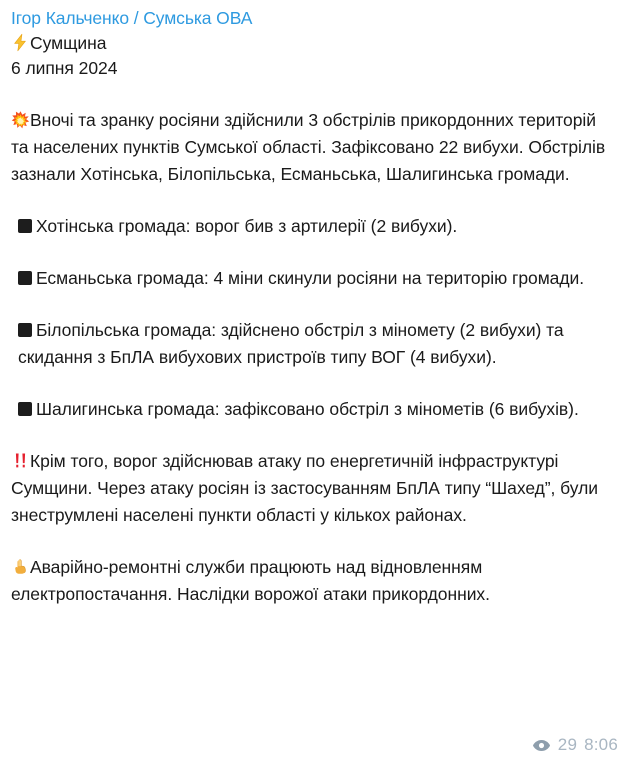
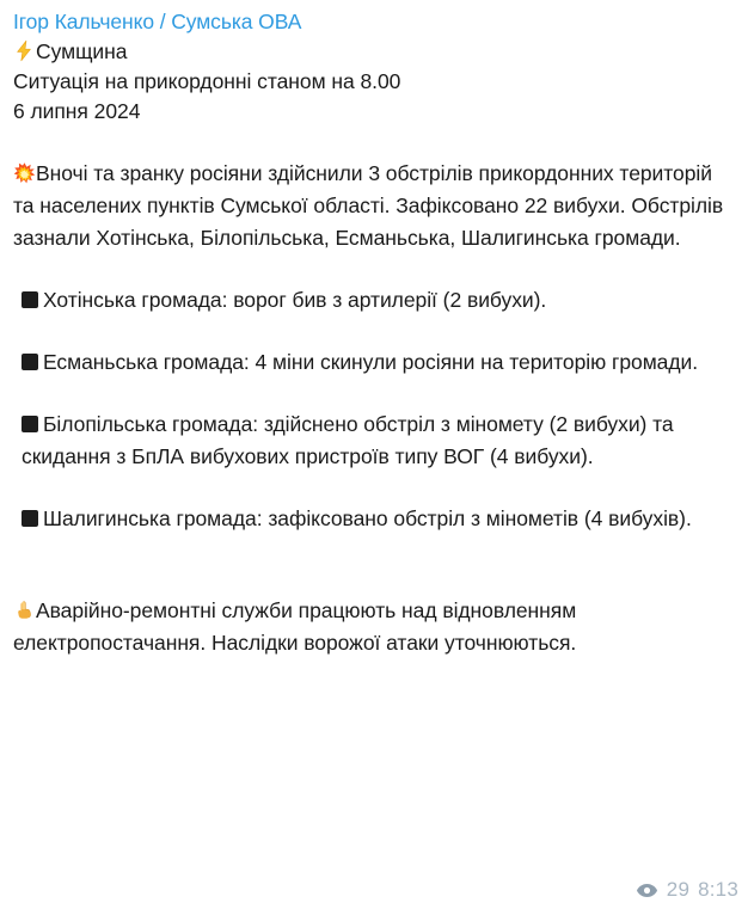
  Ігор Кальченко / Сумська ОВА
  Сумщина
+ Ситуація на прикордонні станом на 8.00
  6 липня 2024
  Вночі та зранку росіяни здійснили 3 обстрілів прикордонних територій та населених пунктів Сумської області. Зафіксовано 22 вибухи. Обстрілів зазнали Хотінська, Білопільська, Есманьська, Шалигинська громади.
  Хотінська громада: ворог бив з артилерії (2 вибухи).
  Есманьська громада: 4 міни скинули росіяни на територію громади.
  Білопільська громада: здійснено обстріл з міномету (2 вибухи) та скидання з БпЛА вибухових пристроїв типу ВОГ (4 вибухи).
- Шалигинська громада: зафіксовано обстріл з мінометів (6 вибухів).
+ Шалигинська громада: зафіксовано обстріл з мінометів (4 вибухів).
- Крім того, ворог здійснював атаку по енергетичній інфраструктурі Сумщини. Через атаку росіян із застосуванням БпЛА типу “Шахед”, були знеструмлені населені пункти області у кількох районах.
- Аварійно-ремонтні служби працюють над відновленням електропостачання. Наслідки ворожої атаки прикордонних.
+ Аварійно-ремонтні служби працюють над відновленням електропостачання. Наслідки ворожої атаки уточнюються.
  29
- 8:06
+ 8:13
